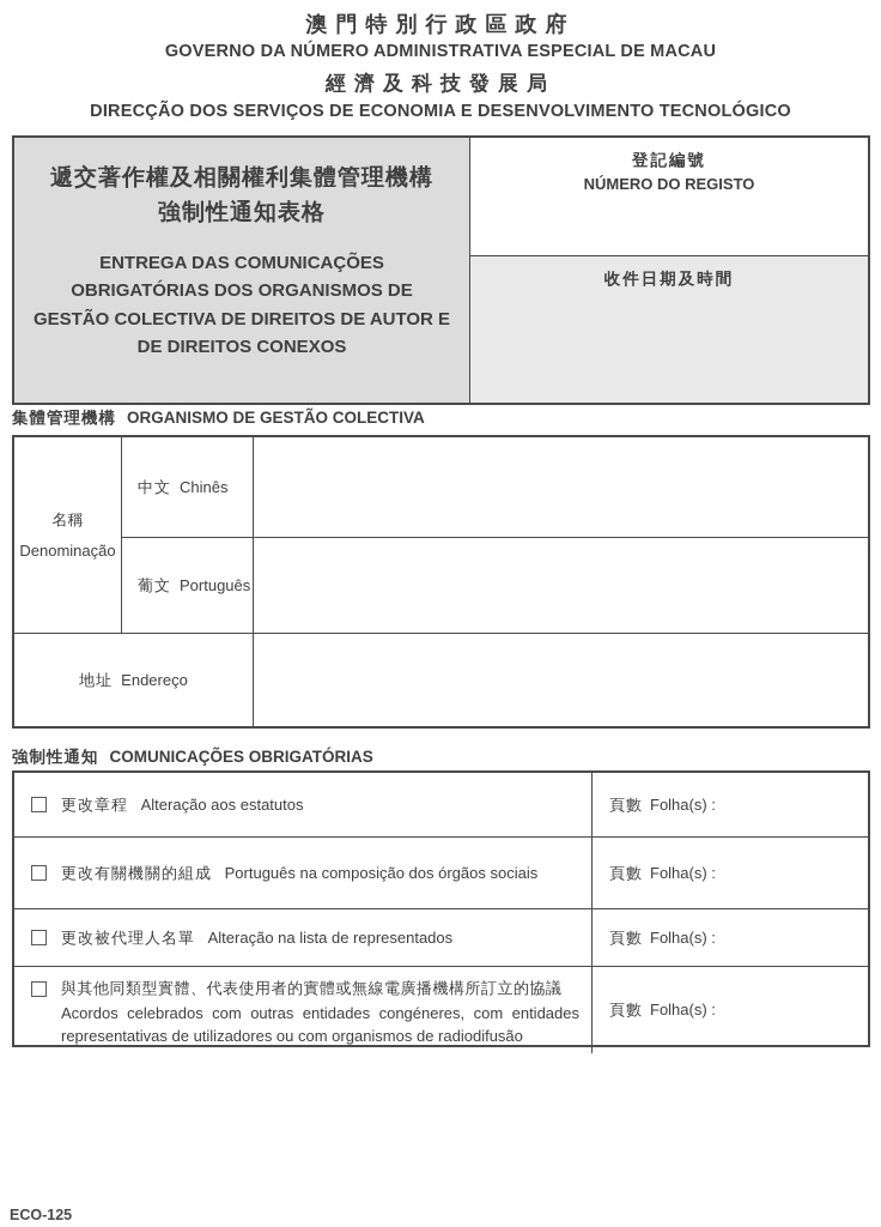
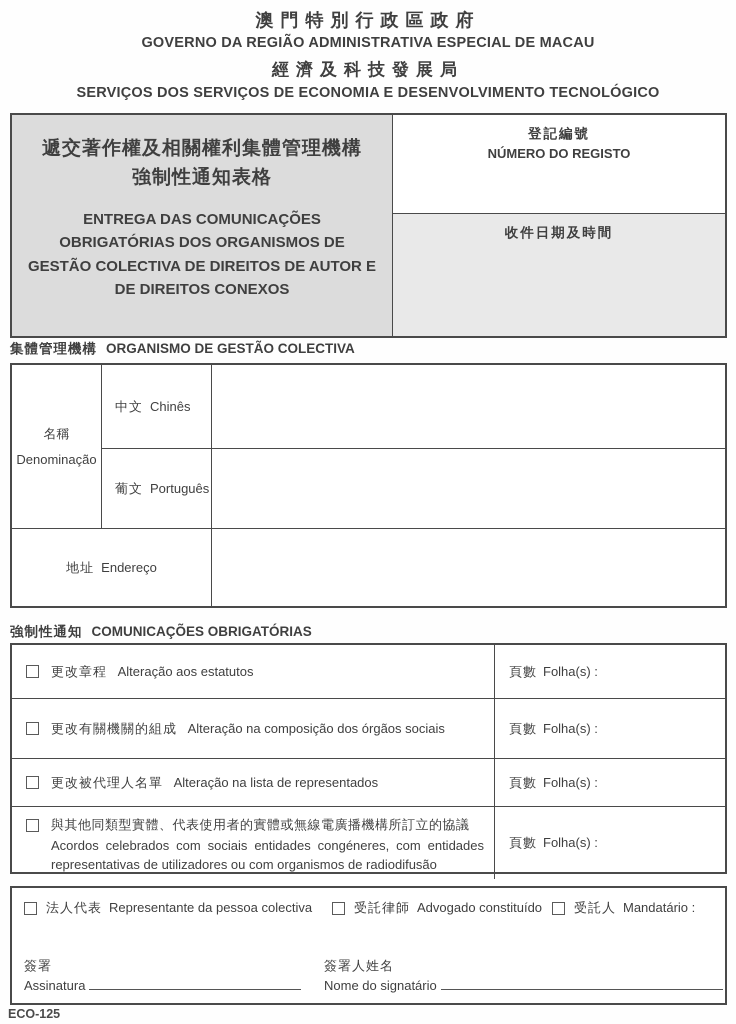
  澳門特別行政區政府
- GOVERNO DA NÚMERO ADMINISTRATIVA ESPECIAL DE MACAU
+ GOVERNO DA REGIÃO ADMINISTRATIVA ESPECIAL DE MACAU
  經濟及科技發展局
- DIRECÇÃO DOS SERVIÇOS DE ECONOMIA E DESENVOLVIMENTO TECNOLÓGICO
+ SERVIÇOS DOS SERVIÇOS DE ECONOMIA E DESENVOLVIMENTO TECNOLÓGICO
  遞交著作權及相關權利集體管理機構
  強制性通知表格
  ENTREGA DAS COMUNICAÇÕES OBRIGATÓRIAS DOS ORGANISMOS DE GESTÃO COLECTIVA DE DIREITOS DE AUTOR E DE DIREITOS CONEXOS
  登記編號
  NÚMERO DO REGISTO
  收件日期及時間
  集體管理機構 ORGANISMO DE GESTÃO COLECTIVA
  名稱
  Denominação
  中文
  Chinês
  葡文
  Português
  地址
  Endereço
  強制性通知 COMUNICAÇÕES OBRIGATÓRIAS
  更改章程 Alteração aos estatutos
  頁數
  Folha(s) :
- 更改有關機關的組成 Português na composição dos órgãos sociais
+ 更改有關機關的組成 Alteração na composição dos órgãos sociais
  頁數
  Folha(s) :
  更改被代理人名單 Alteração na lista de representados
  頁數
  Folha(s) :
  與其他同類型實體、代表使用者的實體或無線電廣播機構所訂立的協議
- Acordos celebrados com outras entidades congéneres, com entidades representativas de utilizadores ou com organismos de radiodifusão
+ Acordos celebrados com sociais entidades congéneres, com entidades representativas de utilizadores ou com organismos de radiodifusão
  頁數
  Folha(s) :
+ 法人代表 Representante da pessoa colectiva
+ 受託律師 Advogado constituído
+ 受託人 Mandatário :
+ 簽署
+ Assinatura
+ 簽署人姓名
+ Nome do signatário
  ECO-125
